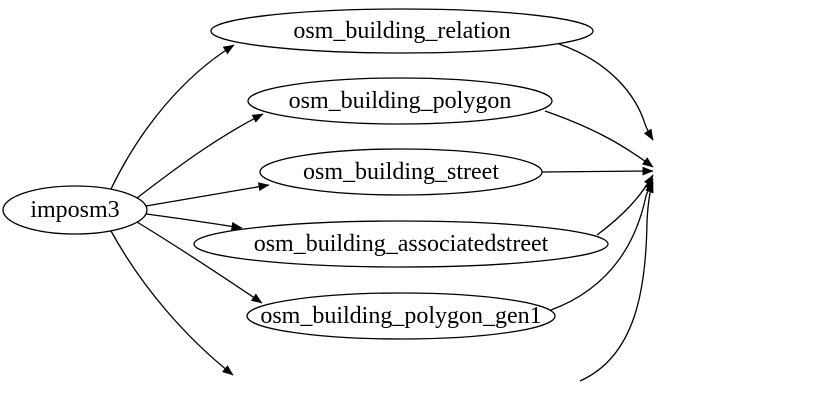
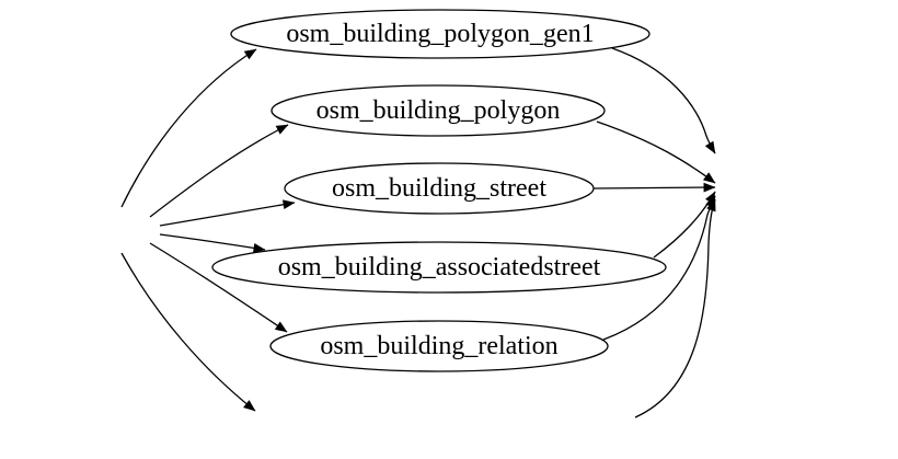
- imposm3
- osm_building_relation
+ osm_building_polygon_gen1
  osm_building_polygon
  osm_building_street
  osm_building_associatedstreet
- osm_building_polygon_gen1
+ osm_building_relation
